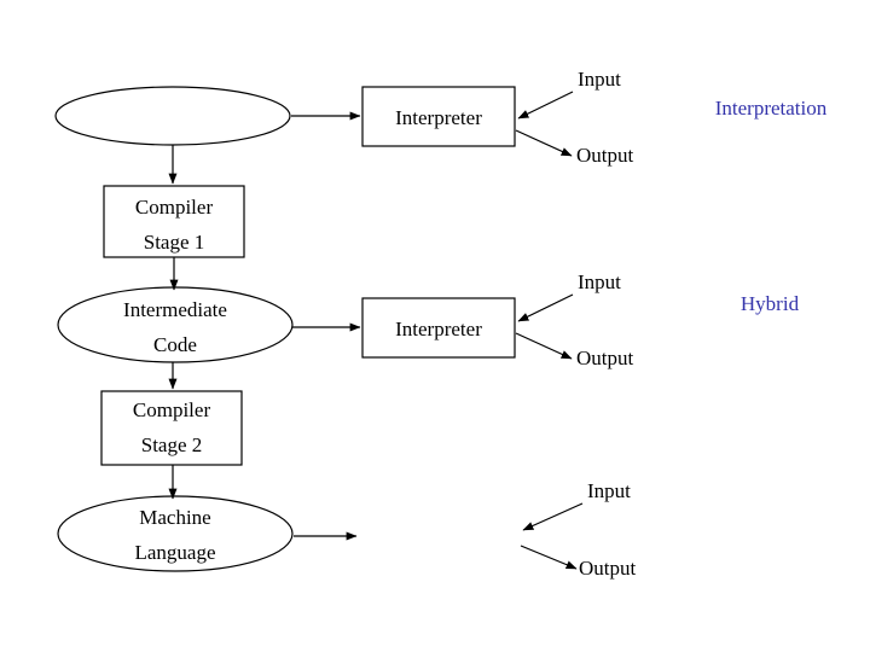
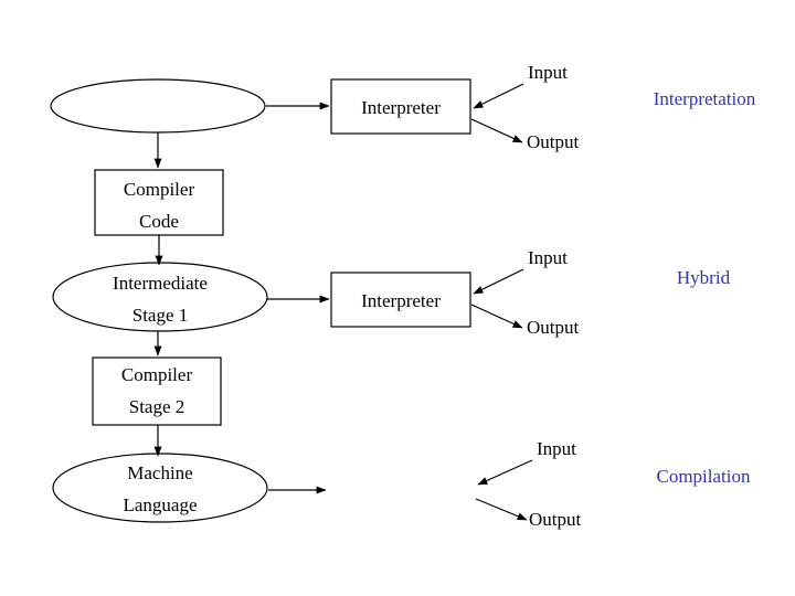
  Interpreter
  Compiler
- Stage 1
+ Code
  Intermediate
- Code
+ Stage 1
  Interpreter
  Compiler
  Stage 2
  Machine
  Language
  Input
  Output
  Input
  Output
  Input
  Output
  Interpretation
  Hybrid
+ Compilation
